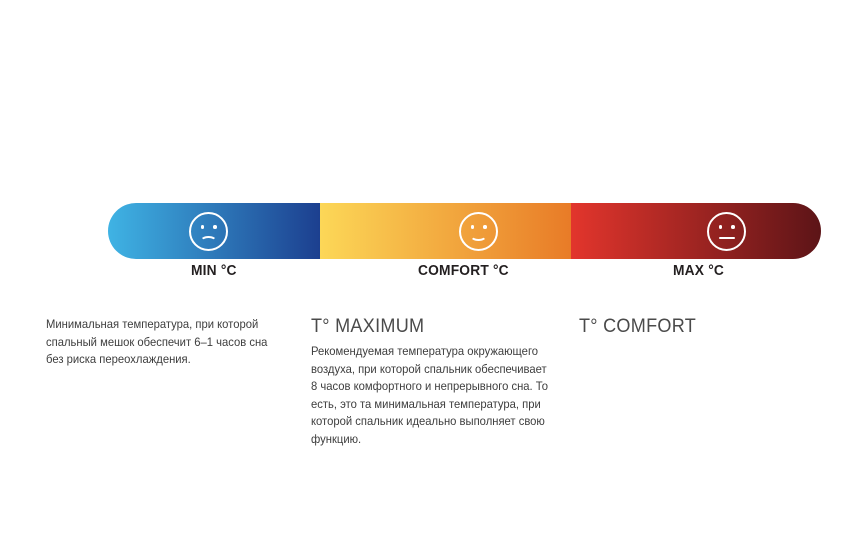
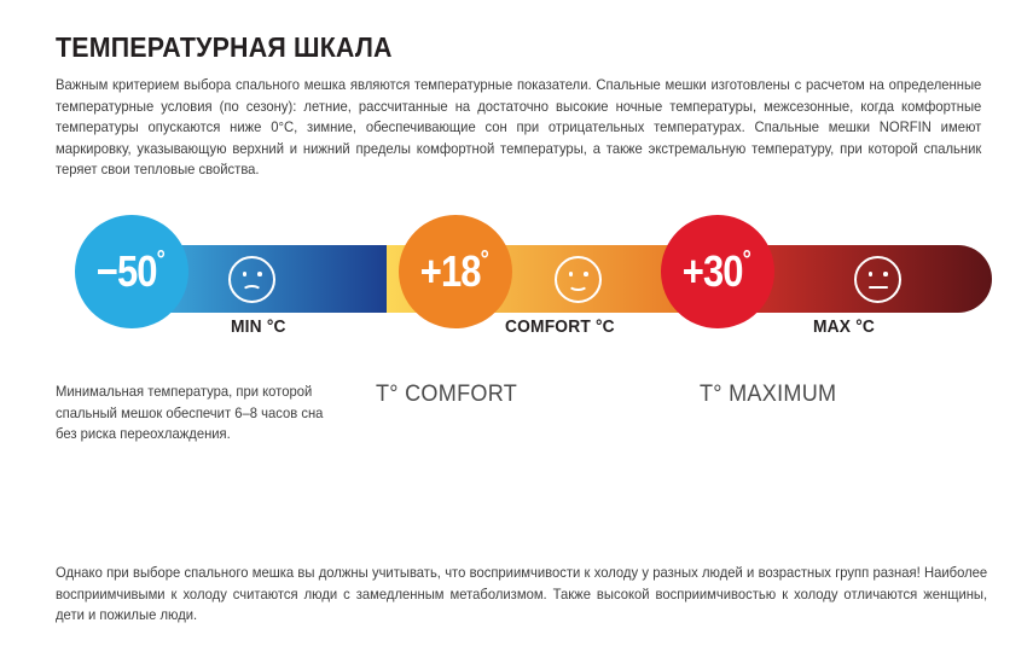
+ ТЕМПЕРАТУРНАЯ ШКАЛА
+ Важным критерием выбора спального мешка являются температурные показатели. Спальные мешки изготовлены с расчетом на определенные температурные условия (по сезону): летние, рассчитанные на достаточно высокие ночные температуры, межсезонные, когда комфортные температуры опускаются ниже 0°C, зимние, обеспечивающие сон при отрицательных температурах. Спальные мешки NORFIN имеют маркировку, указывающую верхний и нижний пределы комфортной температуры, а также экстремальную температуру, при которой спальник теряет свои тепловые свойства.
+ −50°
+ +18°
+ +30°
  MIN °C
  COMFORT °C
  MAX °C
- Минимальная температура, при которой спальный мешок обеспечит 6–1 часов сна без риска переохлаждения.
+ Минимальная температура, при которой спальный мешок обеспечит 6–8 часов сна без риска переохлаждения.
- T° MAXIMUM
+ T° COMFORT
- Рекомендуемая температура окружающего воздуха, при которой спальник обеспечивает 8 часов комфортного и непрерывного сна. То есть, это та минимальная температура, при которой спальник идеально выполняет свою функцию.
- T° COMFORT
+ T° MAXIMUM
+ Однако при выборе спального мешка вы должны учитывать, что восприимчивости к холоду у разных людей и возрастных групп разная! Наиболее восприимчивыми к холоду считаются люди с замедленным метаболизмом. Также высокой восприимчивостью к холоду отличаются женщины, дети и пожилые люди.
